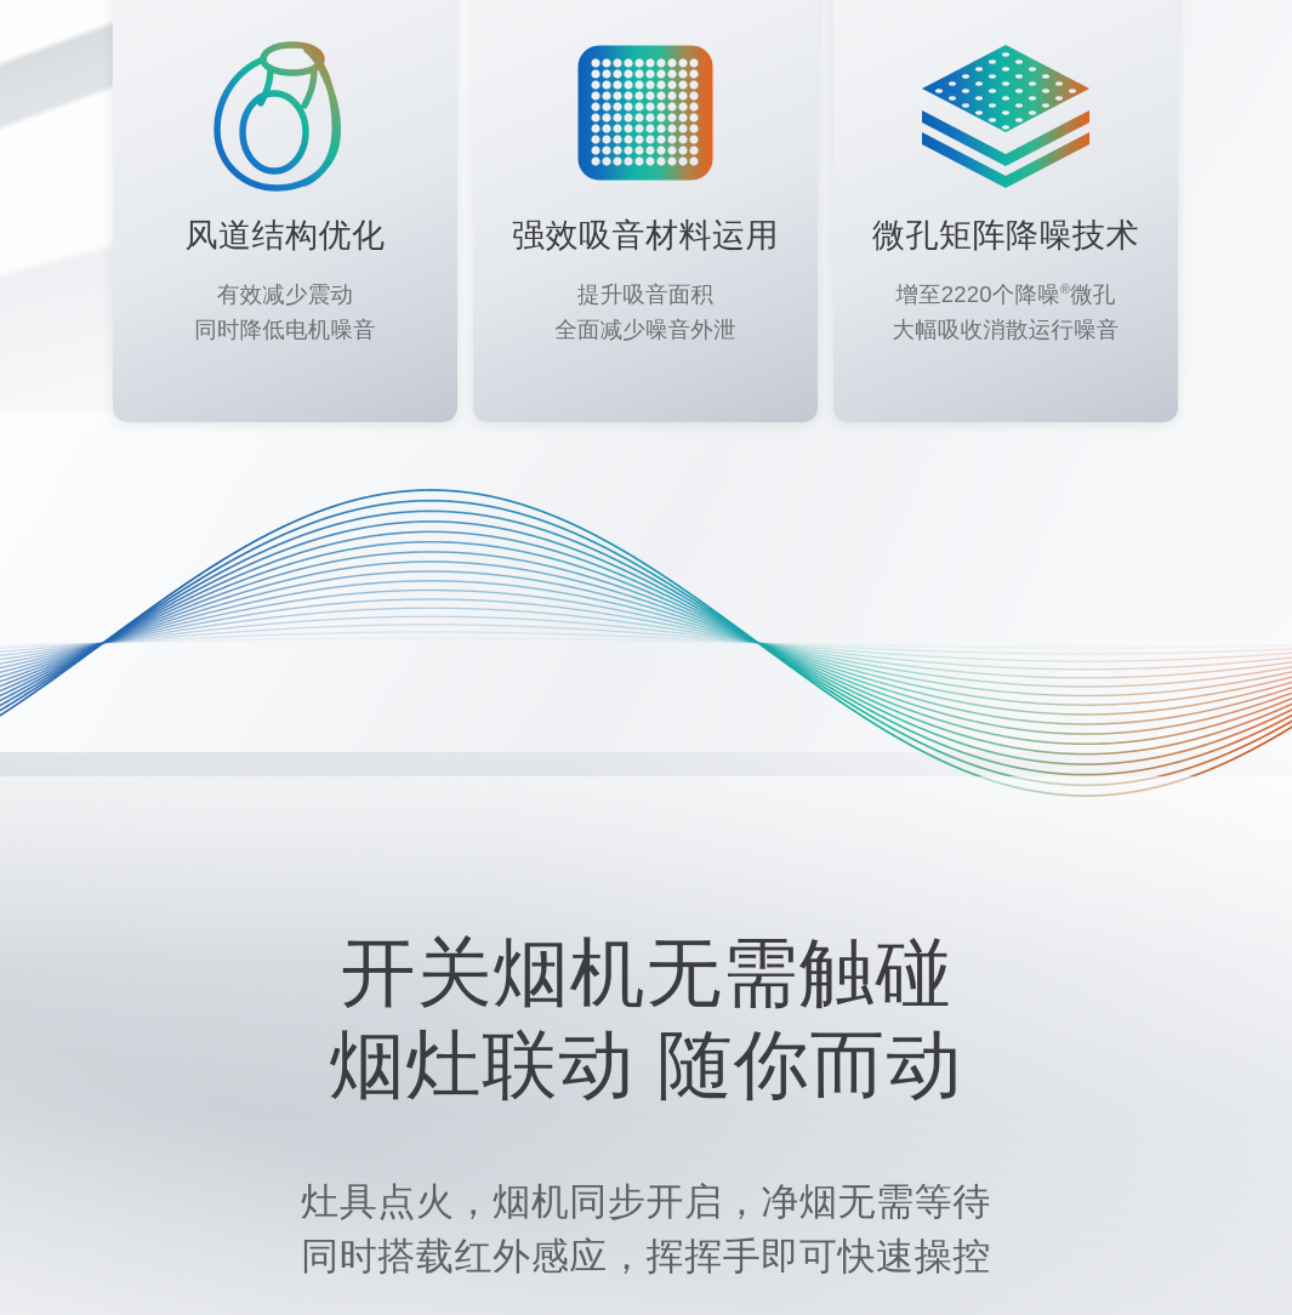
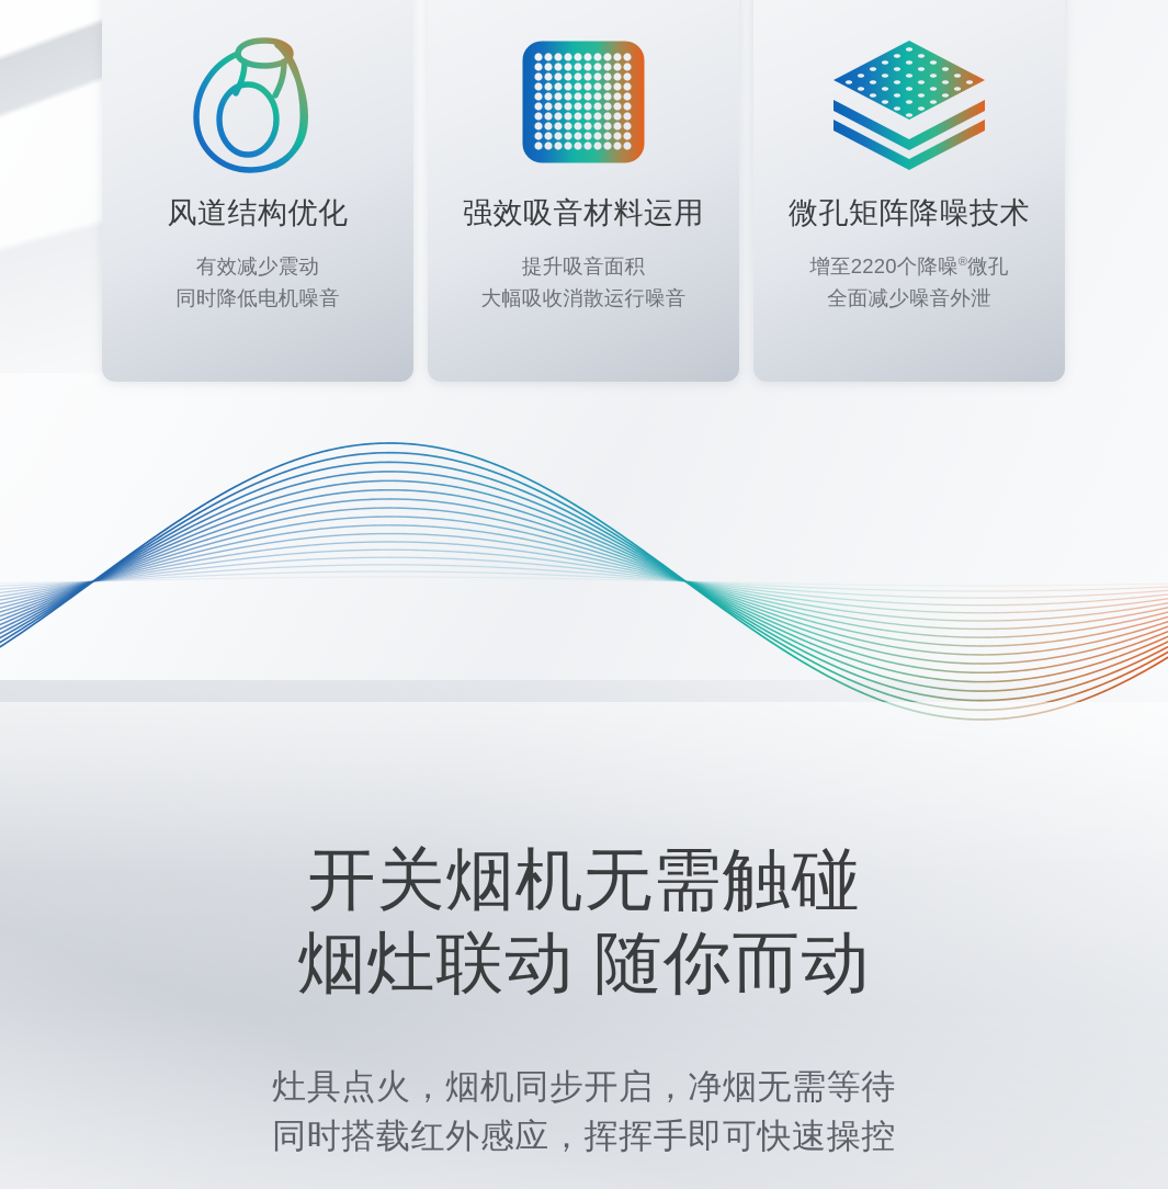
  风道结构优化
  有效减少震动
  同时降低电机噪音
  强效吸音材料运用
  提升吸音面积
- 全面减少噪音外泄
+ 大幅吸收消散运行噪音
  微孔矩阵降噪技术
  增至2220个降噪®微孔
- 大幅吸收消散运行噪音
+ 全面减少噪音外泄
  开关烟机无需触碰
  烟灶联动 随你而动
  灶具点火，烟机同步开启，净烟无需等待
  同时搭载红外感应，挥挥手即可快速操控
